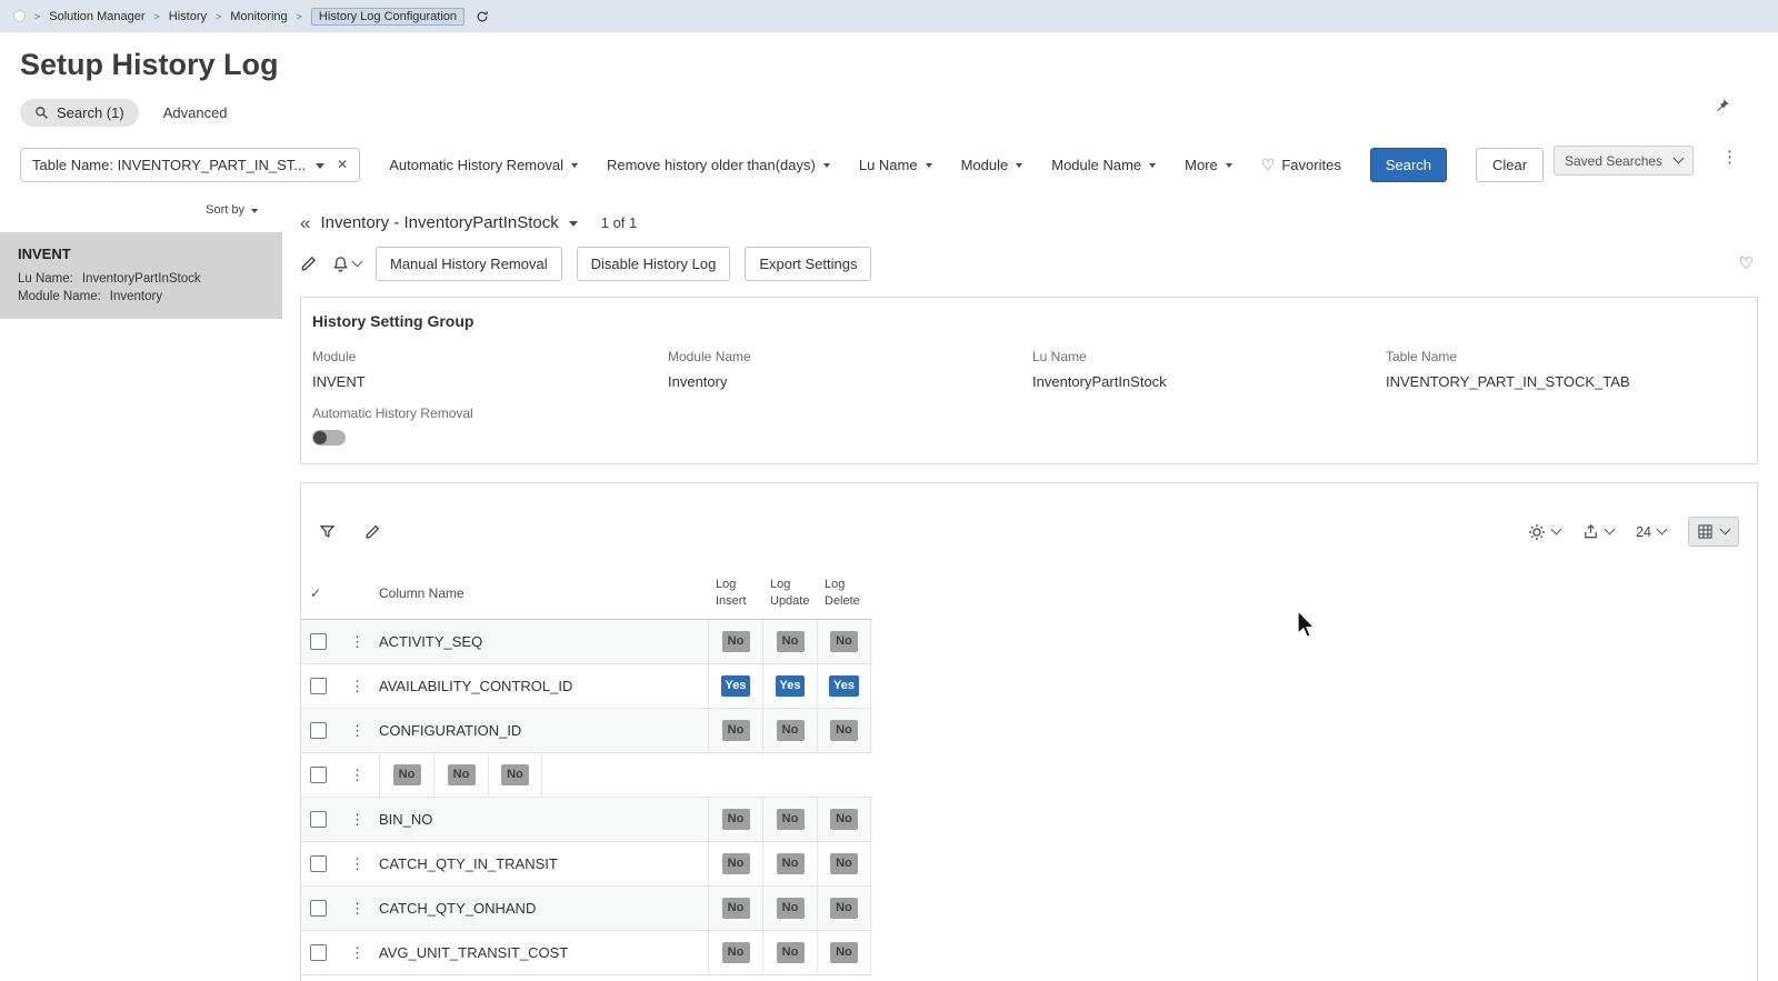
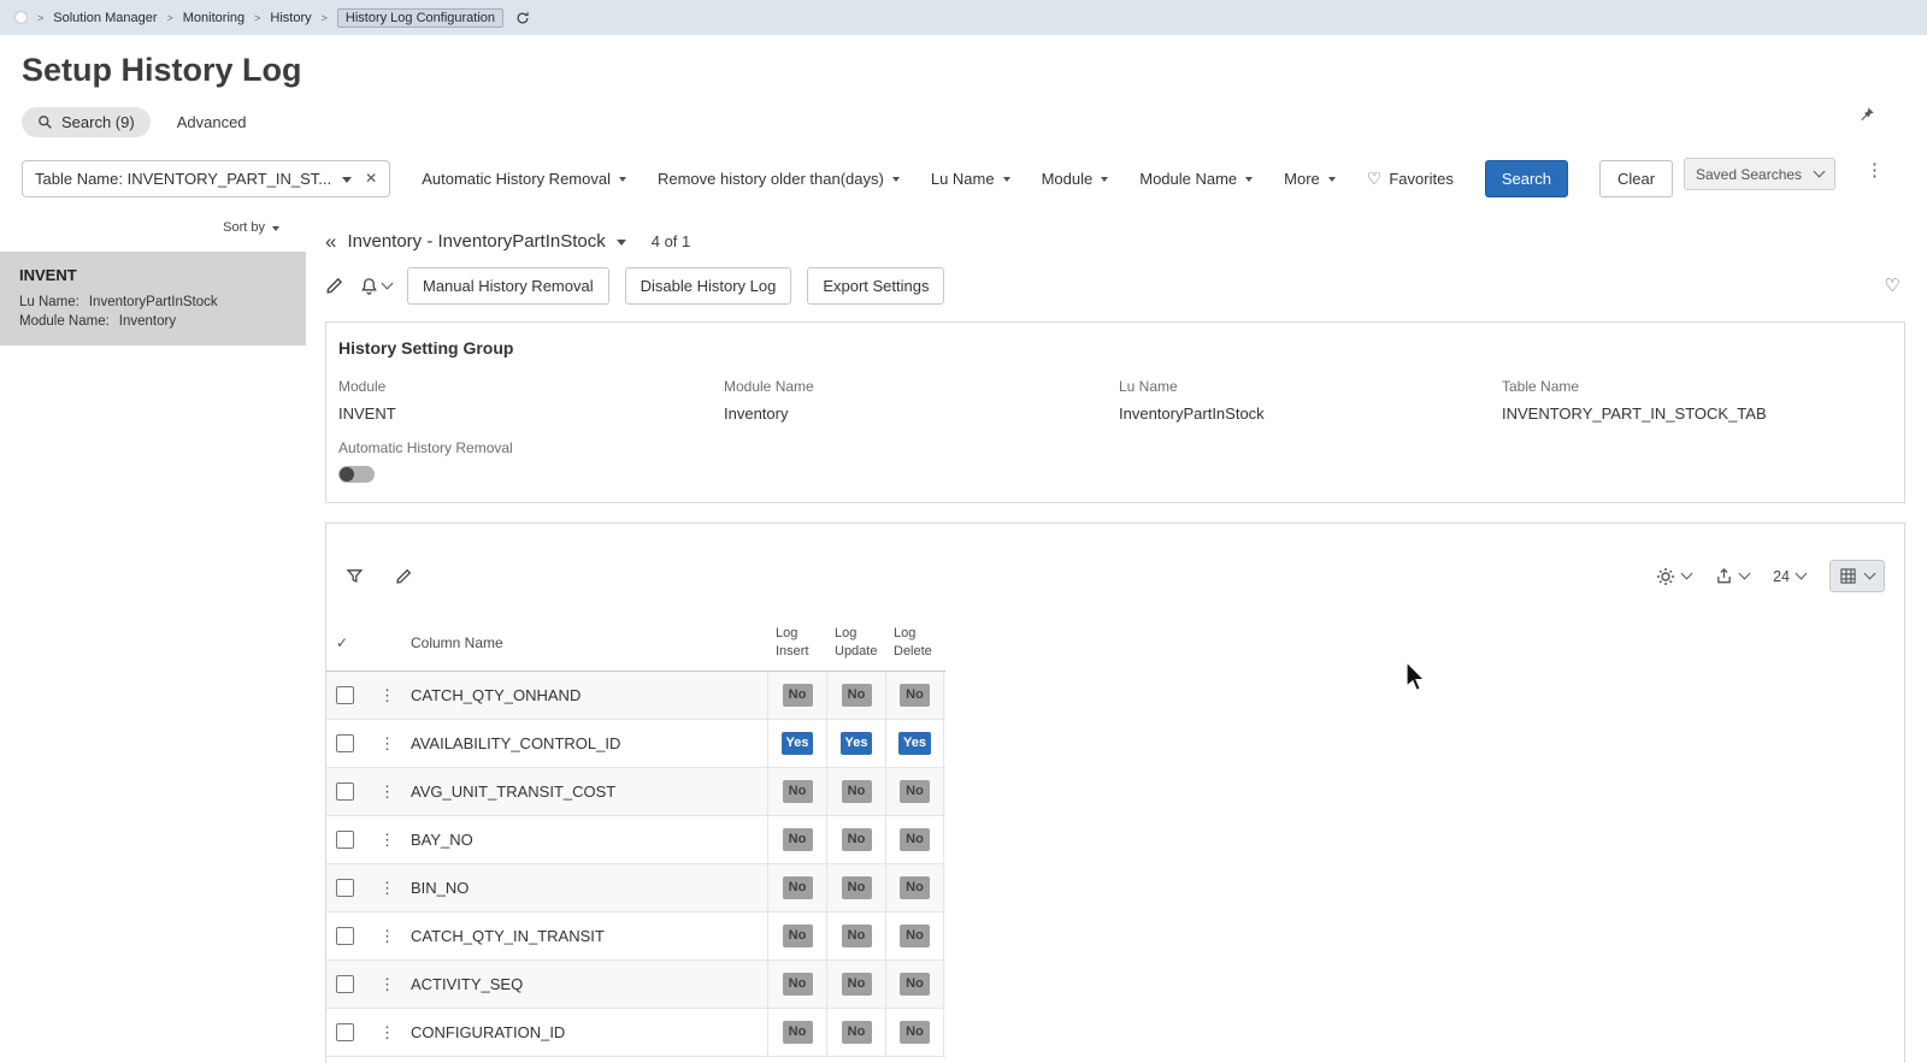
  >
  Solution Manager
  >
- History
+ Monitoring
  >
- Monitoring
+ History
  >
  History Log Configuration
  Setup History Log
- Search (1)
+ Search (9)
  Advanced
  Table Name: INVENTORY_PART_IN_ST...
  ✕
  Automatic History Removal
  Remove history older than(days)
  Lu Name
  Module
  Module Name
  More
  ♡
  Favorites
  Search
  Clear
  Saved Searches
  ⋮
  Sort by
  INVENT
  Lu Name:
  InventoryPartInStock
  Module Name:
  Inventory
  «
  Inventory - InventoryPartInStock
- 1 of 1
+ 4 of 1
  Manual History Removal
  Disable History Log
  Export Settings
  ♡
  History Setting Group
  Module
  INVENT
  Module Name
  Inventory
  Lu Name
  InventoryPartInStock
  Table Name
  INVENTORY_PART_IN_STOCK_TAB
  Automatic History Removal
  24
  ✓
  Column Name
  Log Insert
  Log Update
  Log Delete
  ⋮
- ACTIVITY_SEQ
+ CATCH_QTY_ONHAND
  No
  No
  No
  ⋮
  AVAILABILITY_CONTROL_ID
  Yes
  Yes
  Yes
  ⋮
- CONFIGURATION_ID
+ AVG_UNIT_TRANSIT_COST
  No
  No
  No
  ⋮
+ BAY_NO
  No
  No
  No
  ⋮
  BIN_NO
  No
  No
  No
  ⋮
  CATCH_QTY_IN_TRANSIT
  No
  No
  No
  ⋮
- CATCH_QTY_ONHAND
+ ACTIVITY_SEQ
  No
  No
  No
  ⋮
- AVG_UNIT_TRANSIT_COST
+ CONFIGURATION_ID
  No
  No
  No
